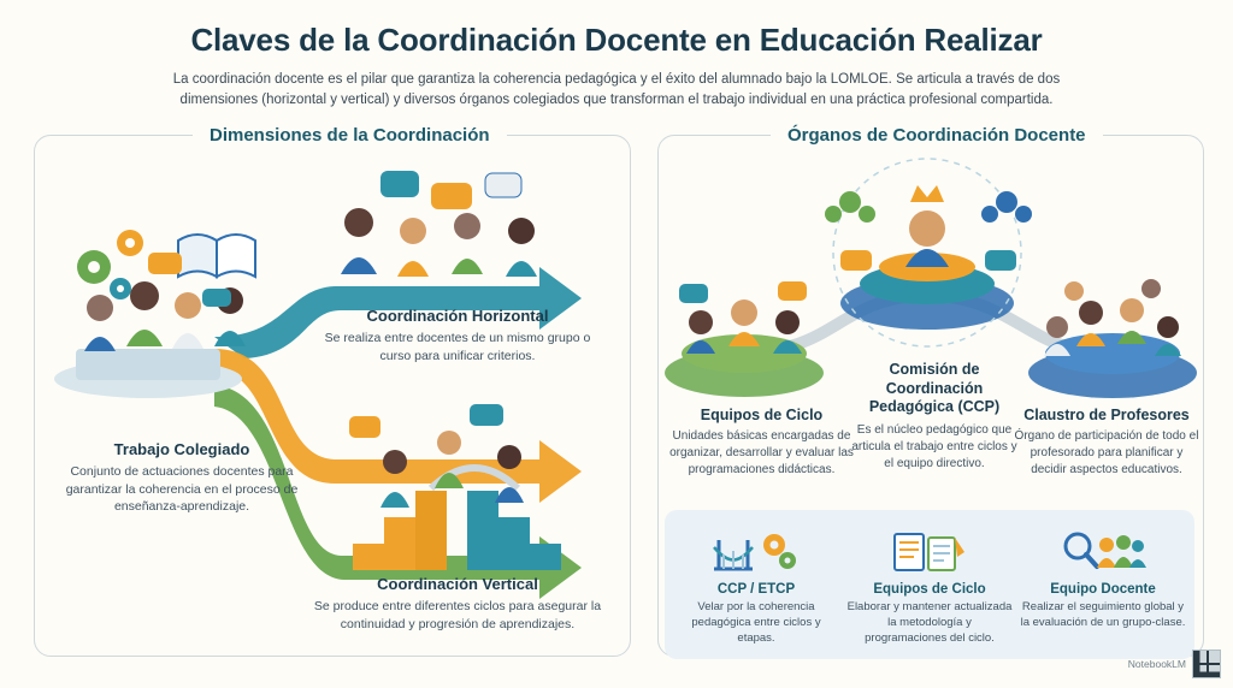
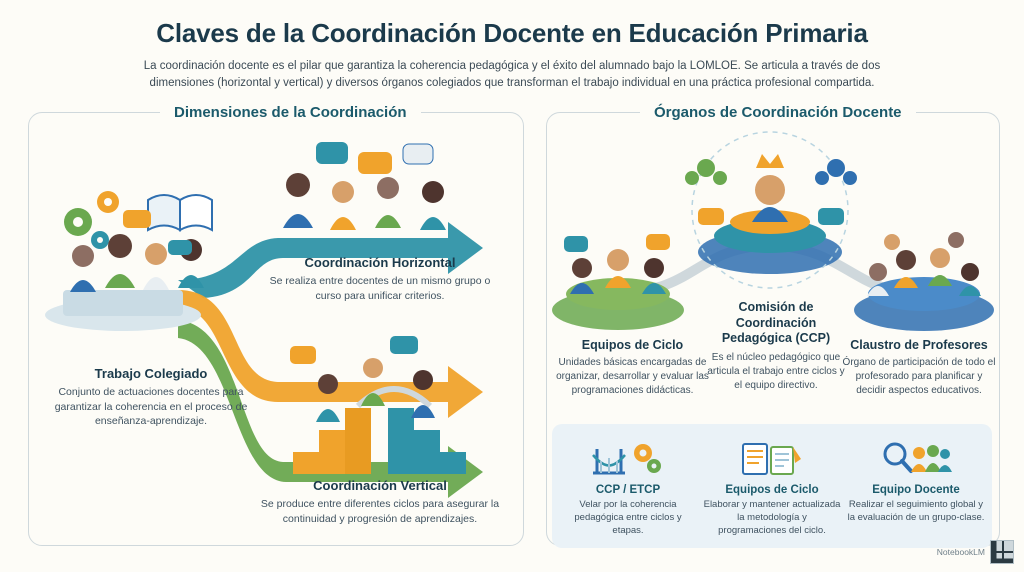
- Claves de la Coordinación Docente en Educación Realizar
+ Claves de la Coordinación Docente en Educación Primaria
  La coordinación docente es el pilar que garantiza la coherencia pedagógica y el éxito del alumnado bajo la LOMLOE. Se articula a través de dos dimensiones (horizontal y vertical) y diversos órganos colegiados que transforman el trabajo individual en una práctica profesional compartida.
  Dimensiones de la Coordinación
  Órganos de Coordinación Docente
  Trabajo Colegiado
  Conjunto de actuaciones docentes para garantizar la coherencia en el proceso de enseñanza-aprendizaje.
  Coordinación Horizontal
  Se realiza entre docentes de un mismo grupo o curso para unificar criterios.
  Coordinación Vertical
  Se produce entre diferentes ciclos para asegurar la continuidad y progresión de aprendizajes.
  Equipos de Ciclo
  Unidades básicas encargadas de organizar, desarrollar y evaluar las programaciones didácticas.
  Comisión de Coordinación Pedagógica (CCP)
  Es el núcleo pedagógico que articula el trabajo entre ciclos y el equipo directivo.
  Claustro de Profesores
  Órgano de participación de todo el profesorado para planificar y decidir aspectos educativos.
  CCP / ETCP
  Velar por la coherencia pedagógica entre ciclos y etapas.
  Equipos de Ciclo
  Elaborar y mantener actualizada la metodología y programaciones del ciclo.
  Equipo Docente
  Realizar el seguimiento global y la evaluación de un grupo-clase.
  NotebookLM
